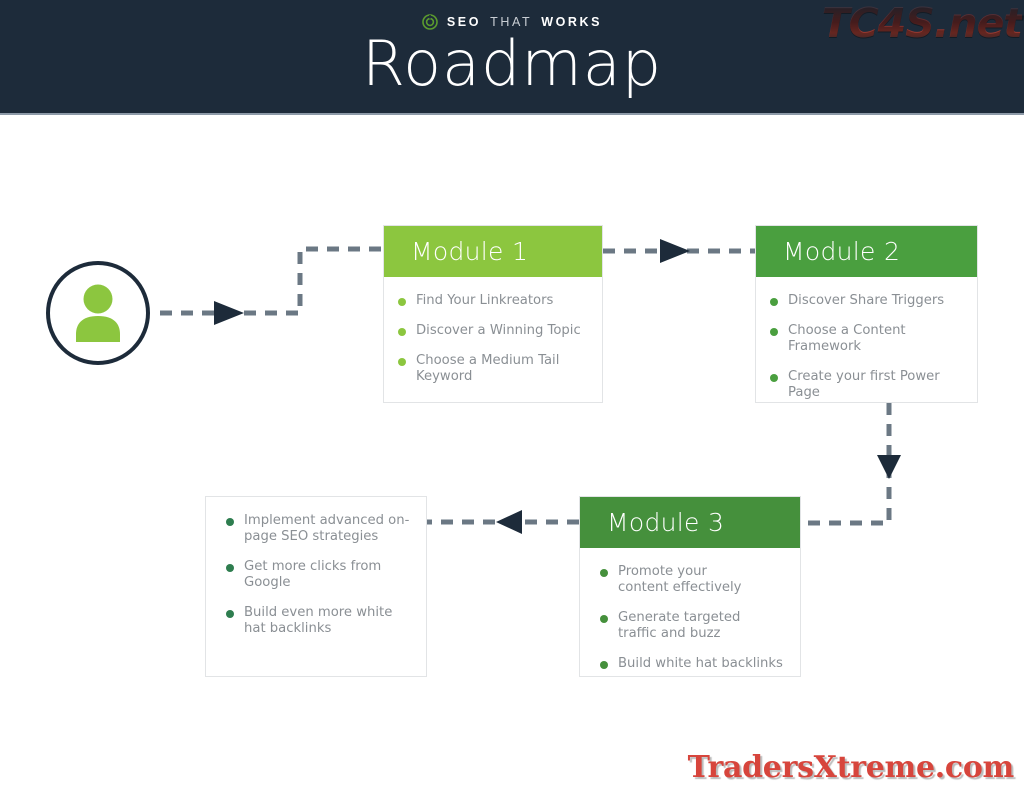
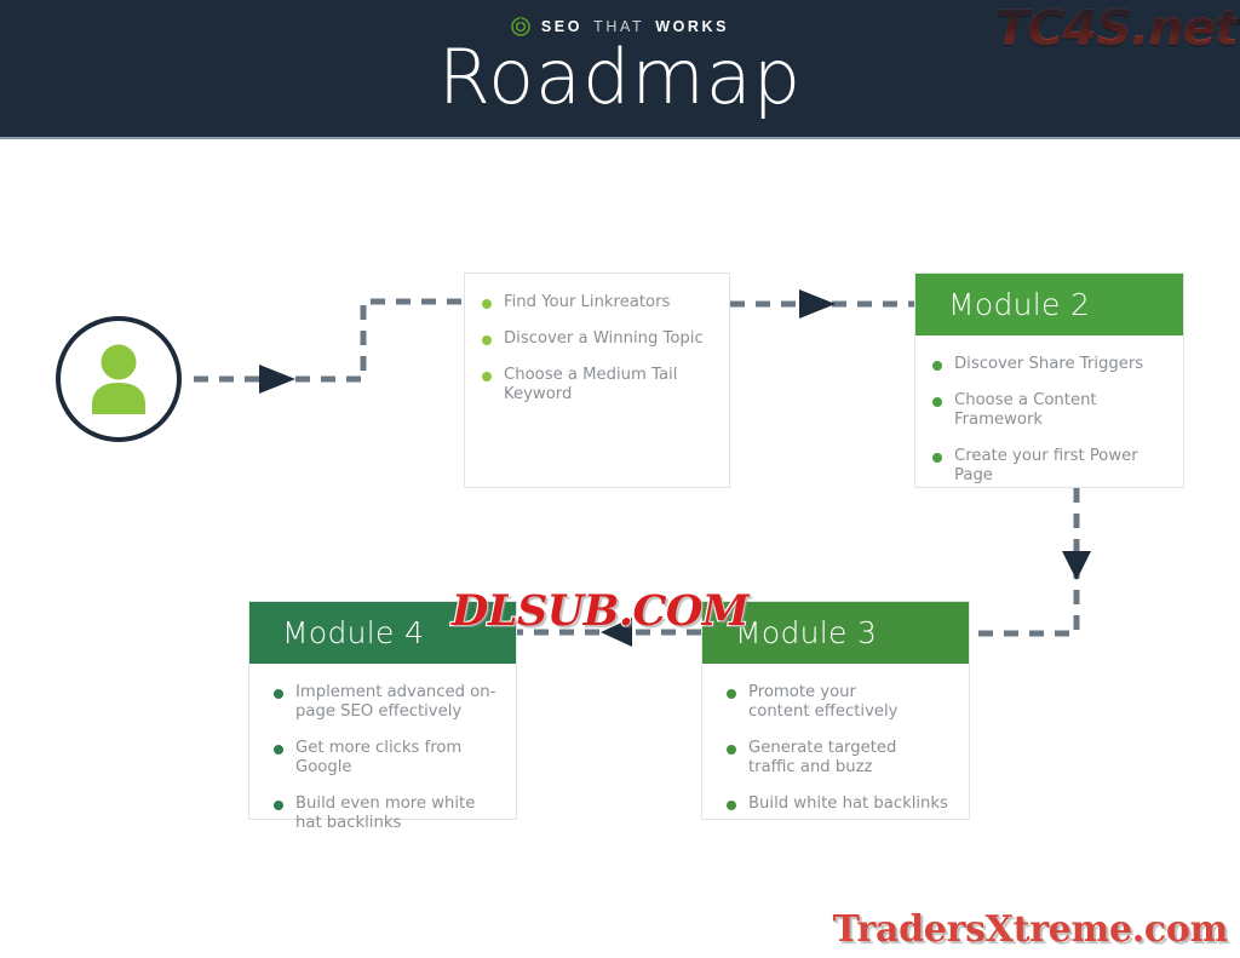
  SEO
  THAT
  WORKS
  Roadmap
  TC4S.net
- Module 1
  Find Your Linkreators
  Discover a Winning Topic
  Choose a Medium Tail Keyword
  Module 2
  Discover Share Triggers
  Choose a Content Framework
  Create your first Power Page
  Module 3
  Promote your content effectively
  Generate targeted traffic and buzz
  Build white hat backlinks
+ Module 4
- Implement advanced on-page SEO strategies
+ Implement advanced on-page SEO effectively
  Get more clicks from Google
  Build even more white hat backlinks
+ DLSUB.COM
  TradersXtreme.com
